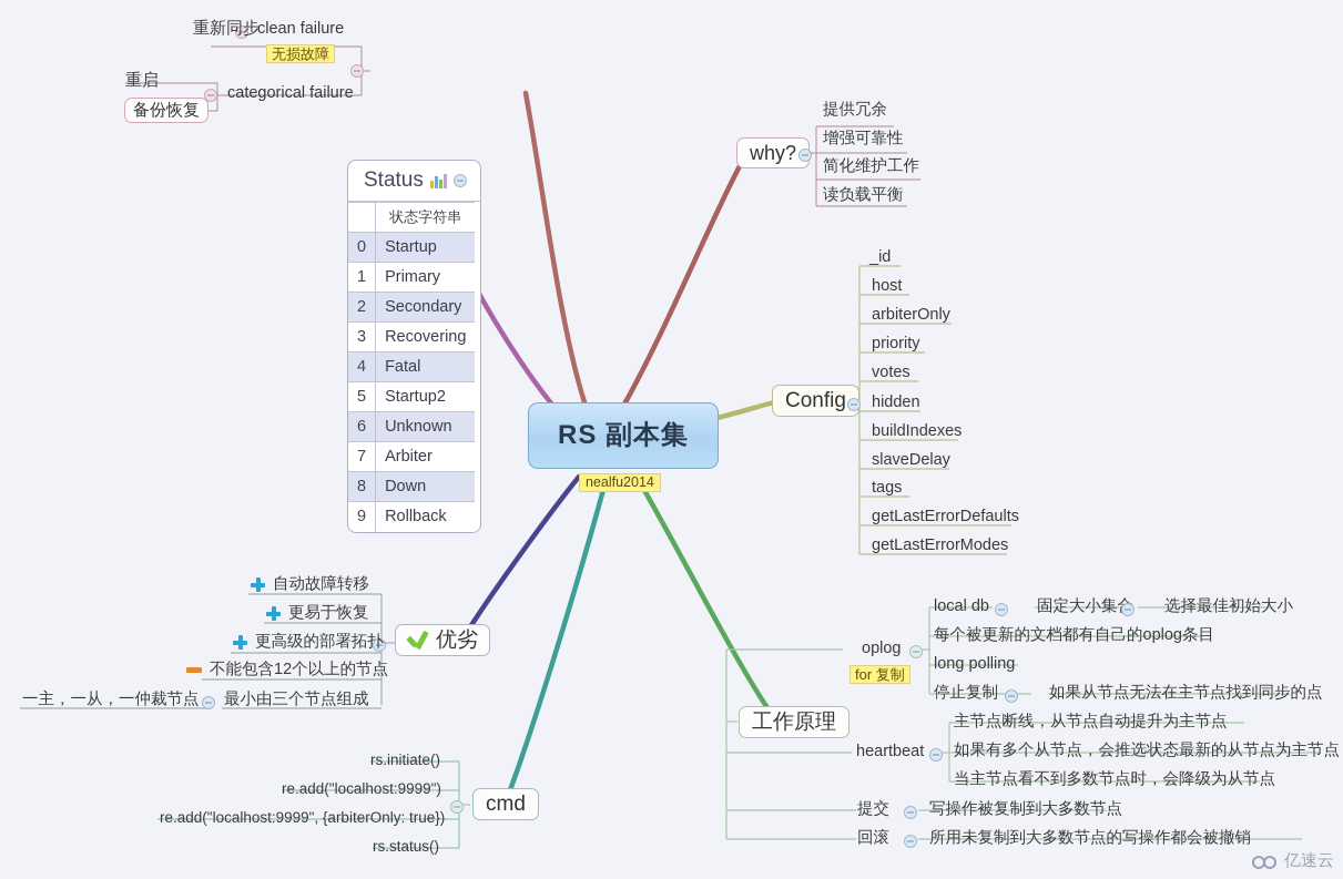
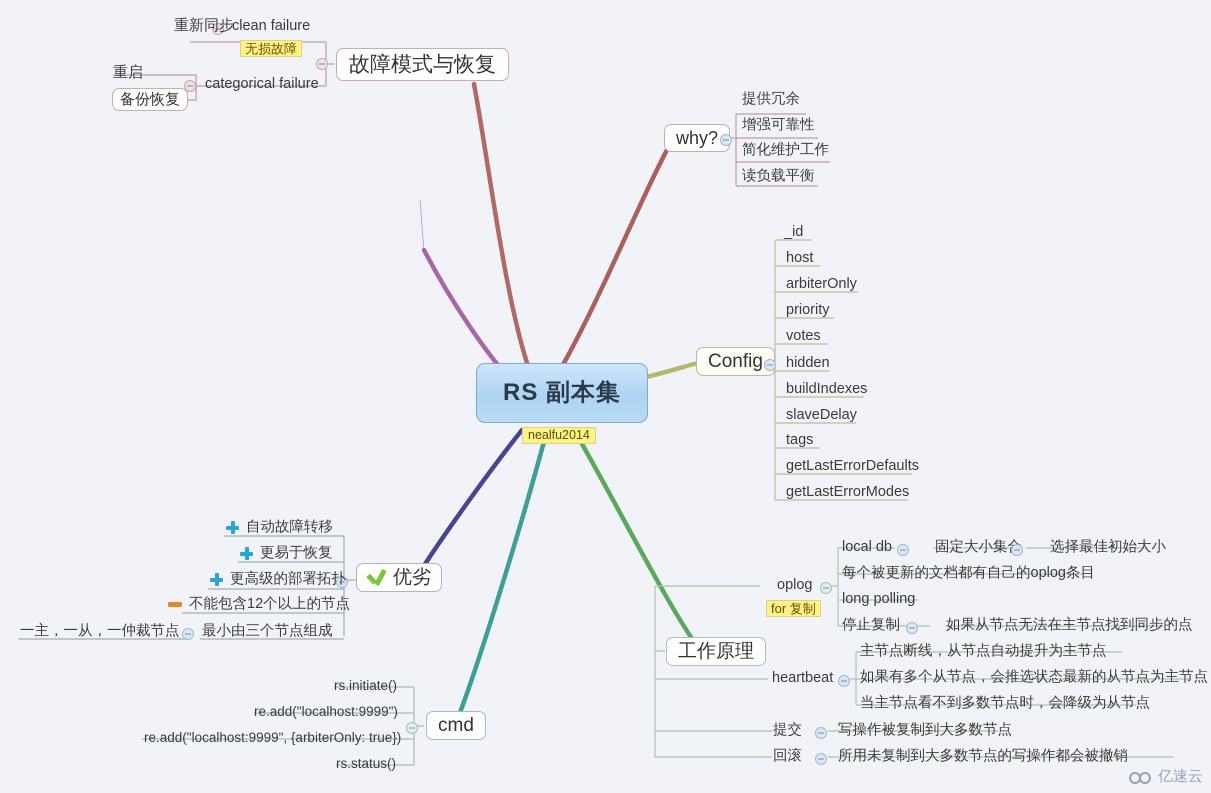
  RS 副本集
  nealfu2014
+ 故障模式与恢复
  clean failure
  重新同步
  无损故障
  categorical failure
  重启
  备份恢复
  why?
  提供冗余
  增强可靠性
  简化维护工作
  读负载平衡
  Config
  _id
  host
  arbiterOnly
  priority
  votes
  hidden
  buildIndexes
  slaveDelay
  tags
  getLastErrorDefaults
  getLastErrorModes
- Status
- 	状态字符串
- 0	Startup
- 1	Primary
- 2	Secondary
- 3	Recovering
- 4	Fatal
- 5	Startup2
- 6	Unknown
- 7	Arbiter
- 8	Down
- 9	Rollback
  优劣
  自动故障转移
  更易于恢复
  更高级的部署拓扑
  不能包含12个以上的节点
  最小由三个节点组成
  一主，一从，一仲裁节点
  cmd
  rs.initiate()
  re.add("localhost:9999")
  re.add("localhost:9999", {arbiterOnly: true})
  rs.status()
  工作原理
  oplog
  for 复制
  local db
  固定大小集
  选择最佳初始大小
  每个被更新的文档都有自己的oplog条目
  long polling
  停止复制
  如果从节点无法在主节点找到同步的点
  heartbeat
  主节点断线，从节点自动提升为主节点
  如果有多个从节点，会推选状态最新的从节点为主节点
  当主节点看不到多数节点时，会降级为从节点
  提交
  写操作被复制到大多数节点
  回滚
  所用未复制到大多数节点的写操作都会被撤销
  亿速云
